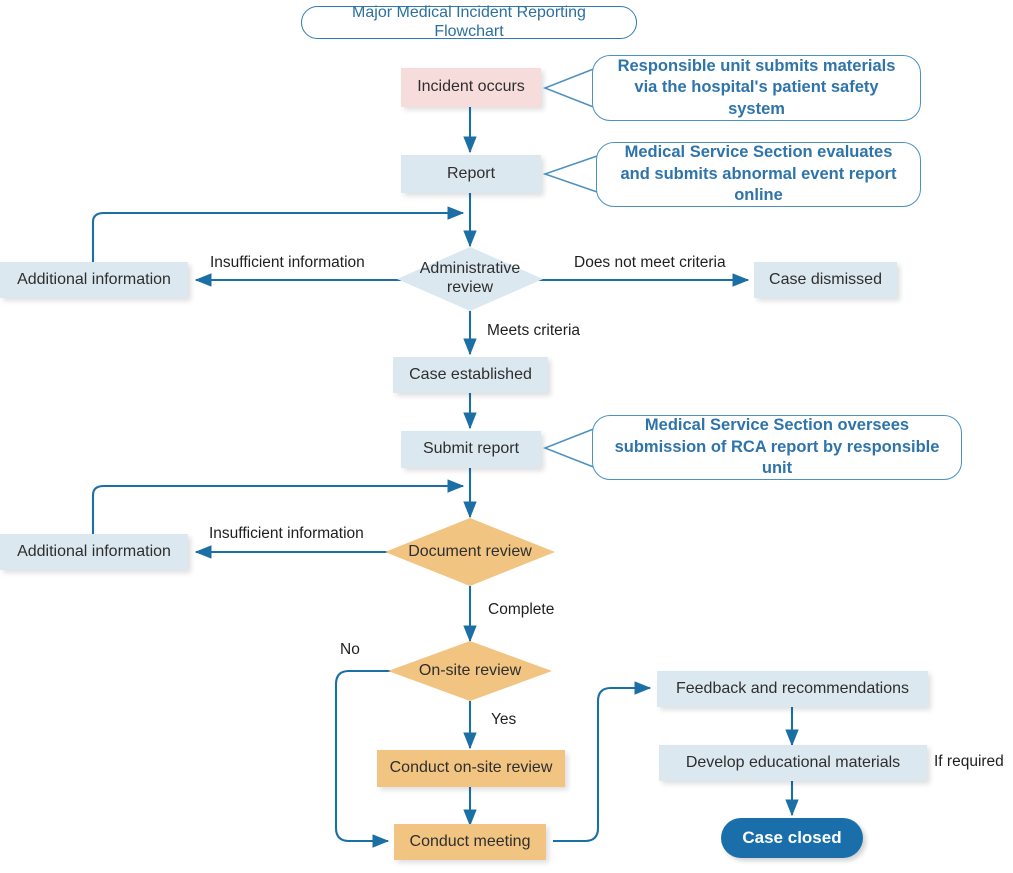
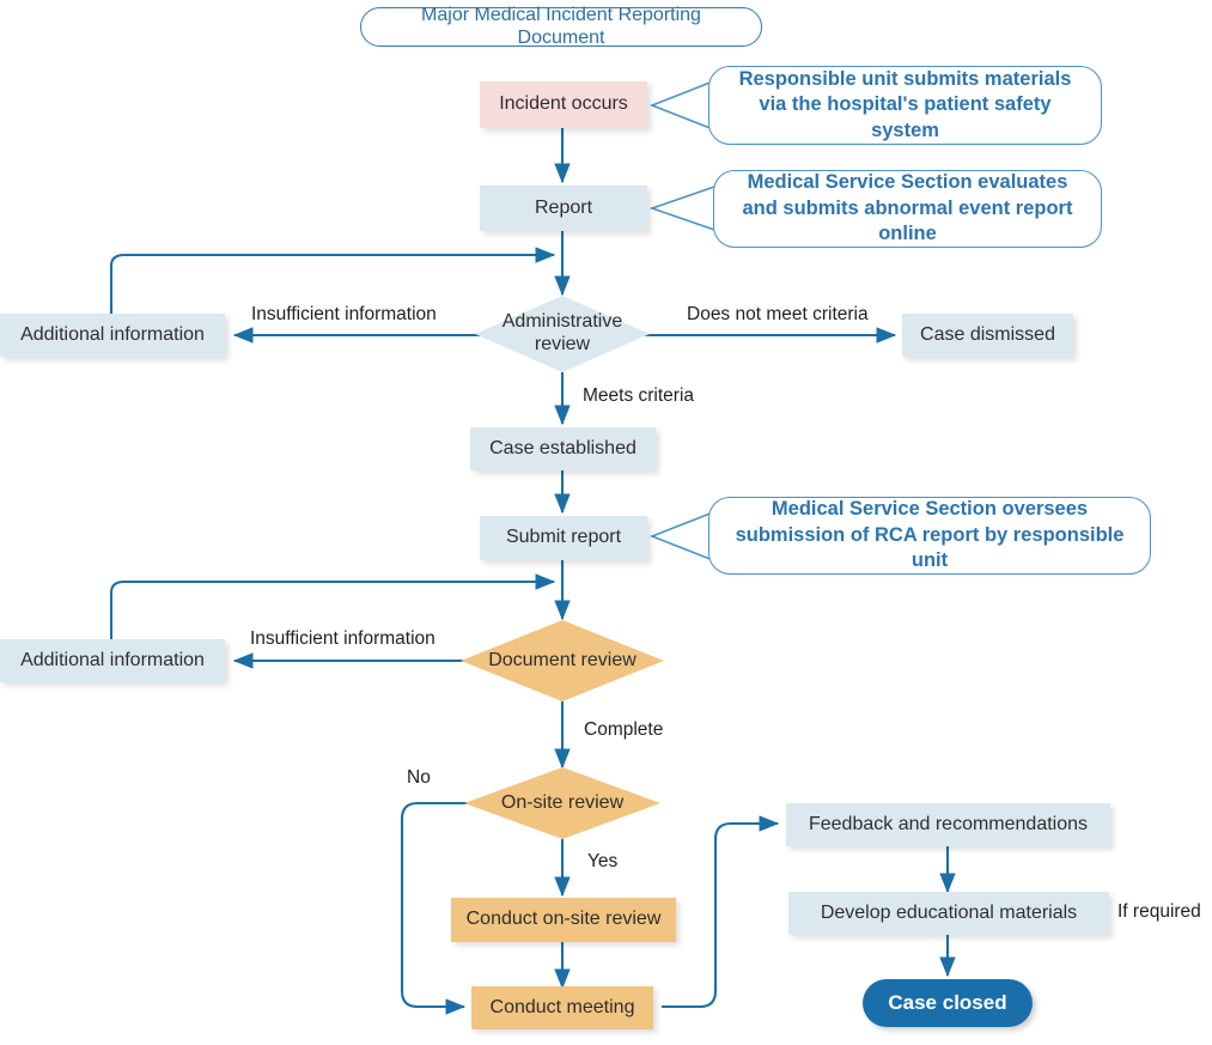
- Major Medical Incident Reporting Flowchart
+ Major Medical Incident Reporting Document
  Incident occurs
  Report
  Additional information
  Administrative review
  Case dismissed
  Case established
  Submit report
  Additional information
  Document review
  On-site review
  Conduct on-site review
  Conduct meeting
  Feedback and recommendations
  Develop educational materials
  Case closed
  Responsible unit submits materials via the hospital's patient safety system
  Medical Service Section evaluates and submits abnormal event report online
  Medical Service Section oversees submission of RCA report by responsible unit
  Insufficient information
  Does not meet criteria
  Meets criteria
  Insufficient information
  Complete
  No
  Yes
  If required
